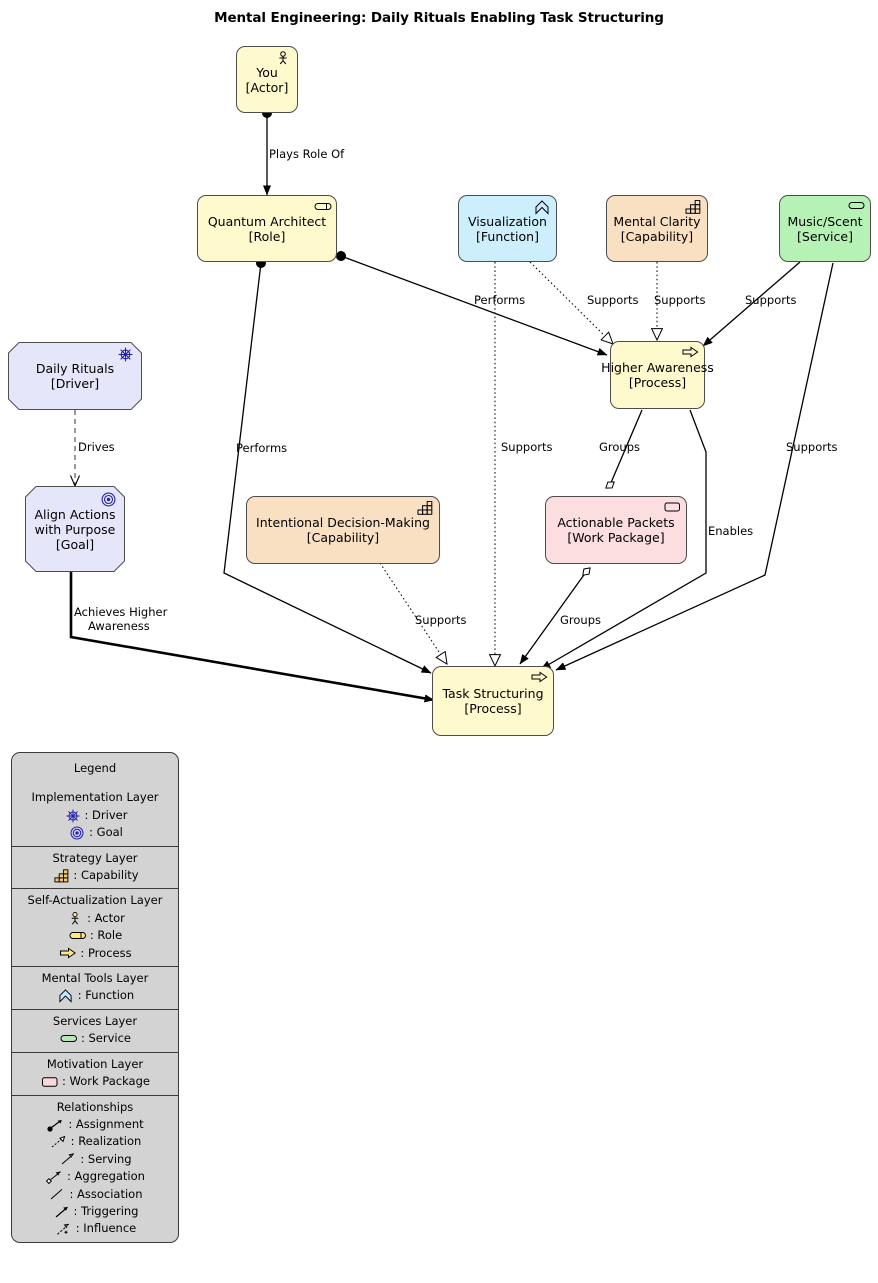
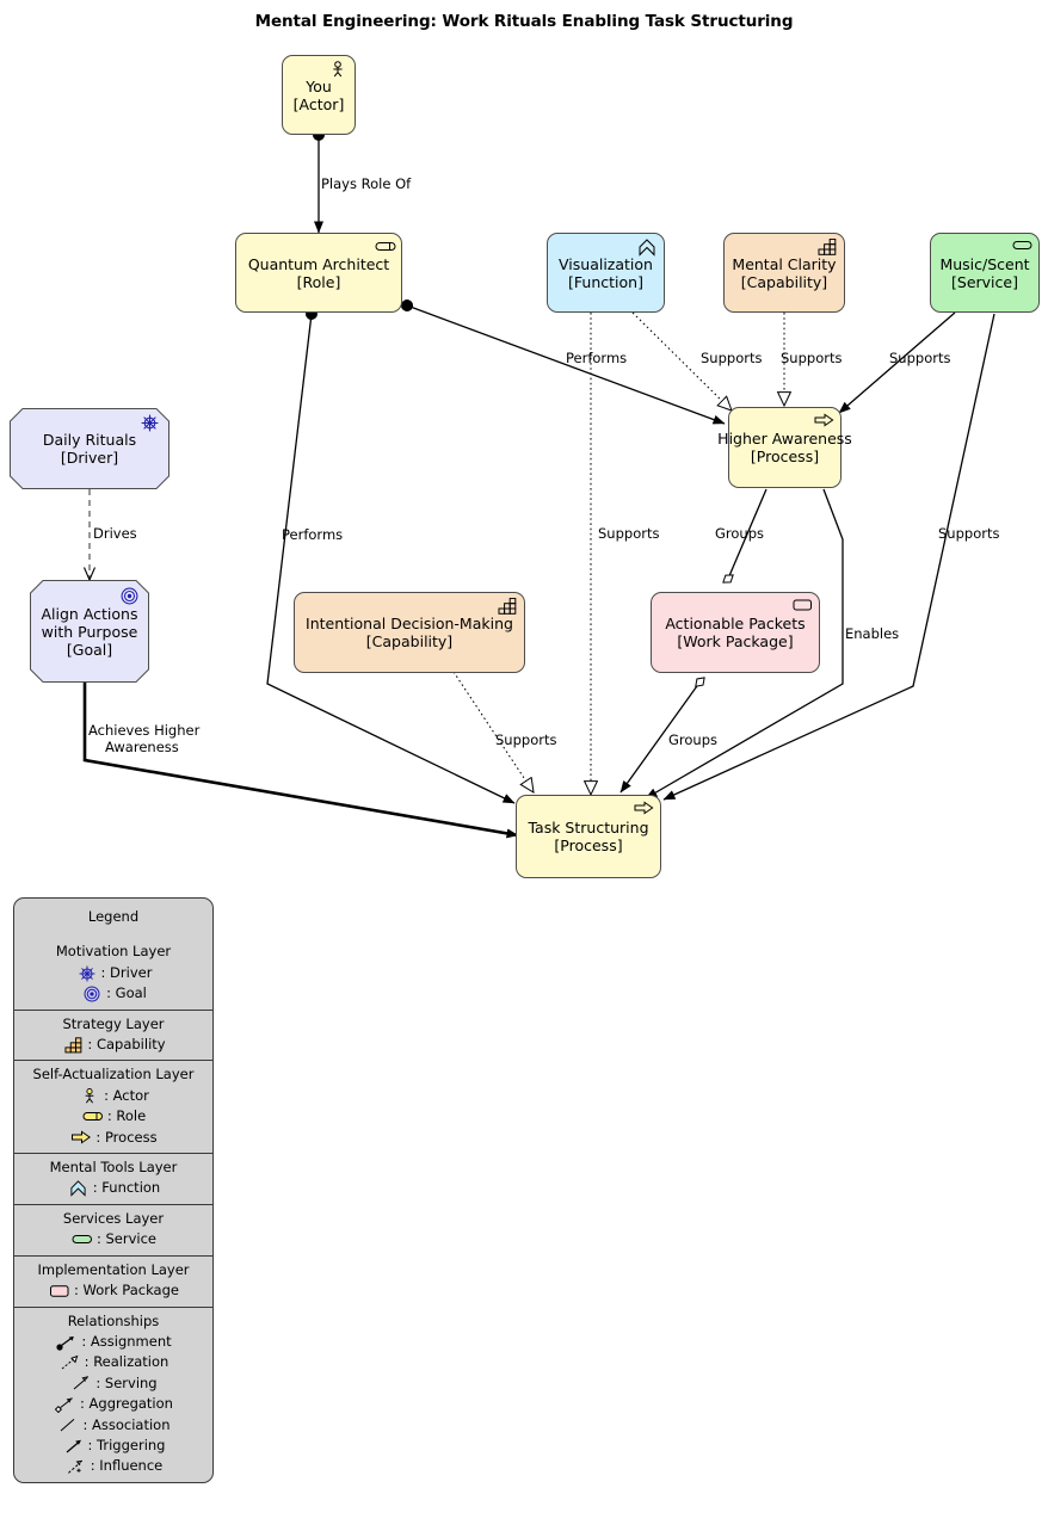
- Mental Engineering: Daily Rituals Enabling Task Structuring
+ Mental Engineering: Work Rituals Enabling Task Structuring
  You
  [Actor]
  Quantum Architect
  [Role]
  Visualization
  [Function]
  Mental Clarity
  [Capability]
  Music/Scent
  [Service]
  Daily Rituals
  [Driver]
  Align Actions
  with Purpose
  [Goal]
  Higher Awareness
  [Process]
  Intentional Decision-Making
  [Capability]
  Actionable Packets
  [Work Package]
  Task Structuring
  [Process]
  Plays Role Of
  Performs
  Performs
  Supports
  Supports
  Supports
  Supports
  Supports
  Supports
  Groups
  Groups
  Enables
  Drives
  Achieves Higher
  Awareness
  Legend
- Implementation Layer
+ Motivation Layer
  : Driver
  : Goal
  Strategy Layer
  : Capability
  Self-Actualization Layer
  : Actor
  : Role
  : Process
  Mental Tools Layer
  : Function
  Services Layer
  : Service
- Motivation Layer
+ Implementation Layer
  : Work Package
  Relationships
  : Assignment
  : Realization
  : Serving
  : Aggregation
  : Association
  : Triggering
  : Influence
